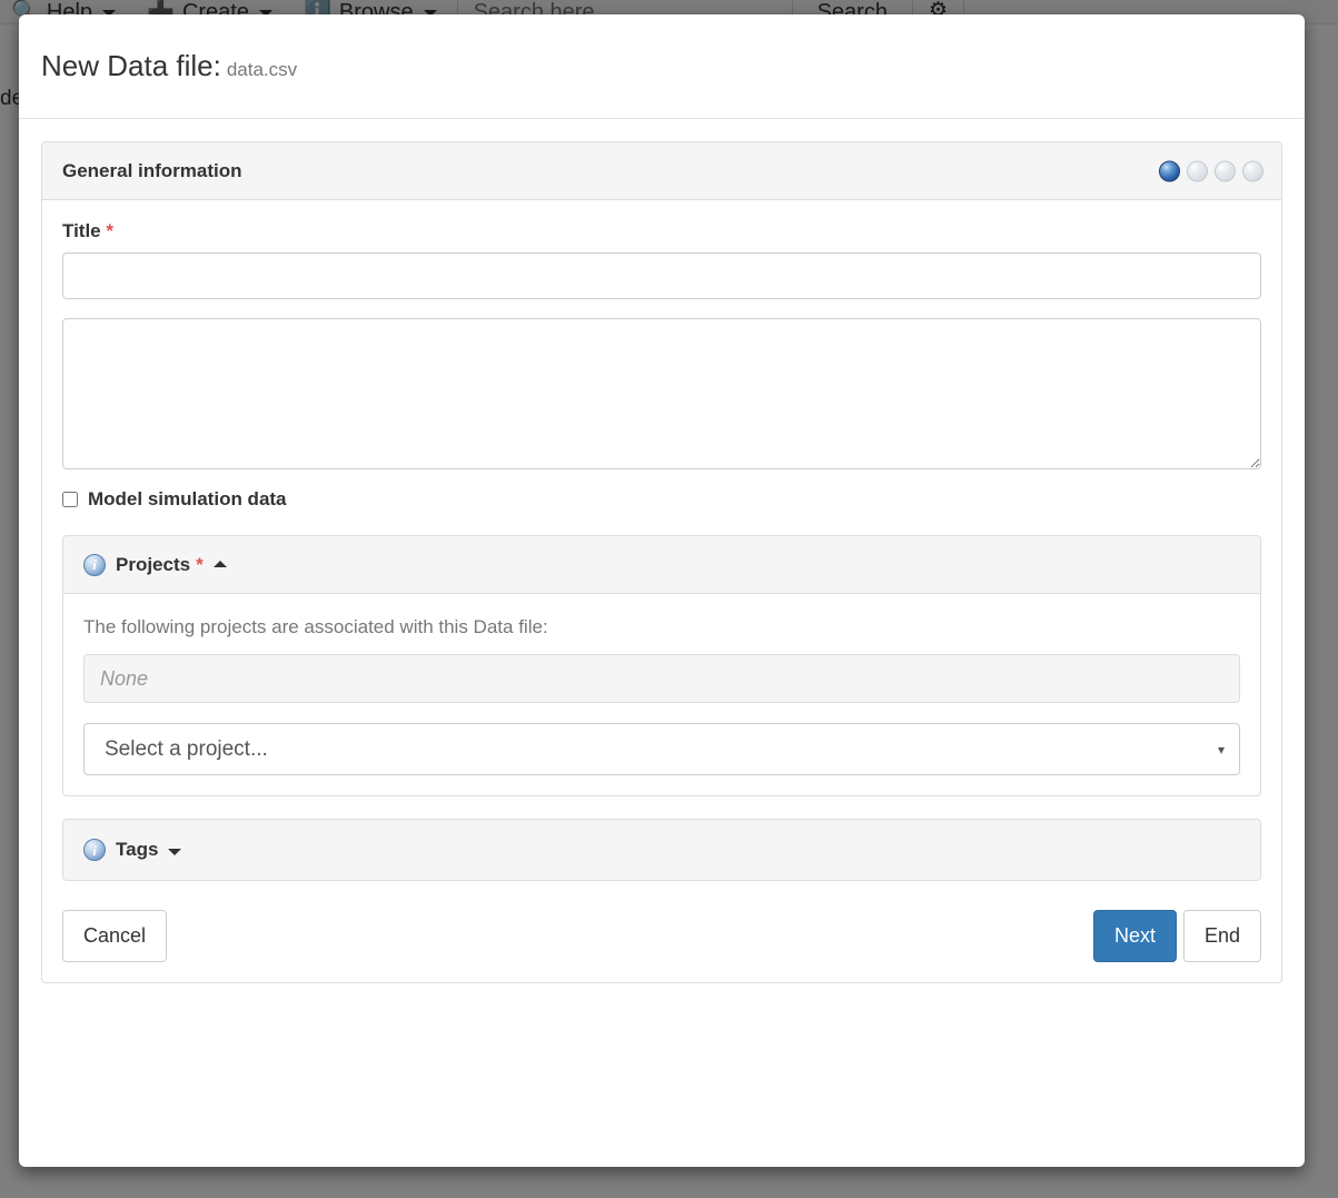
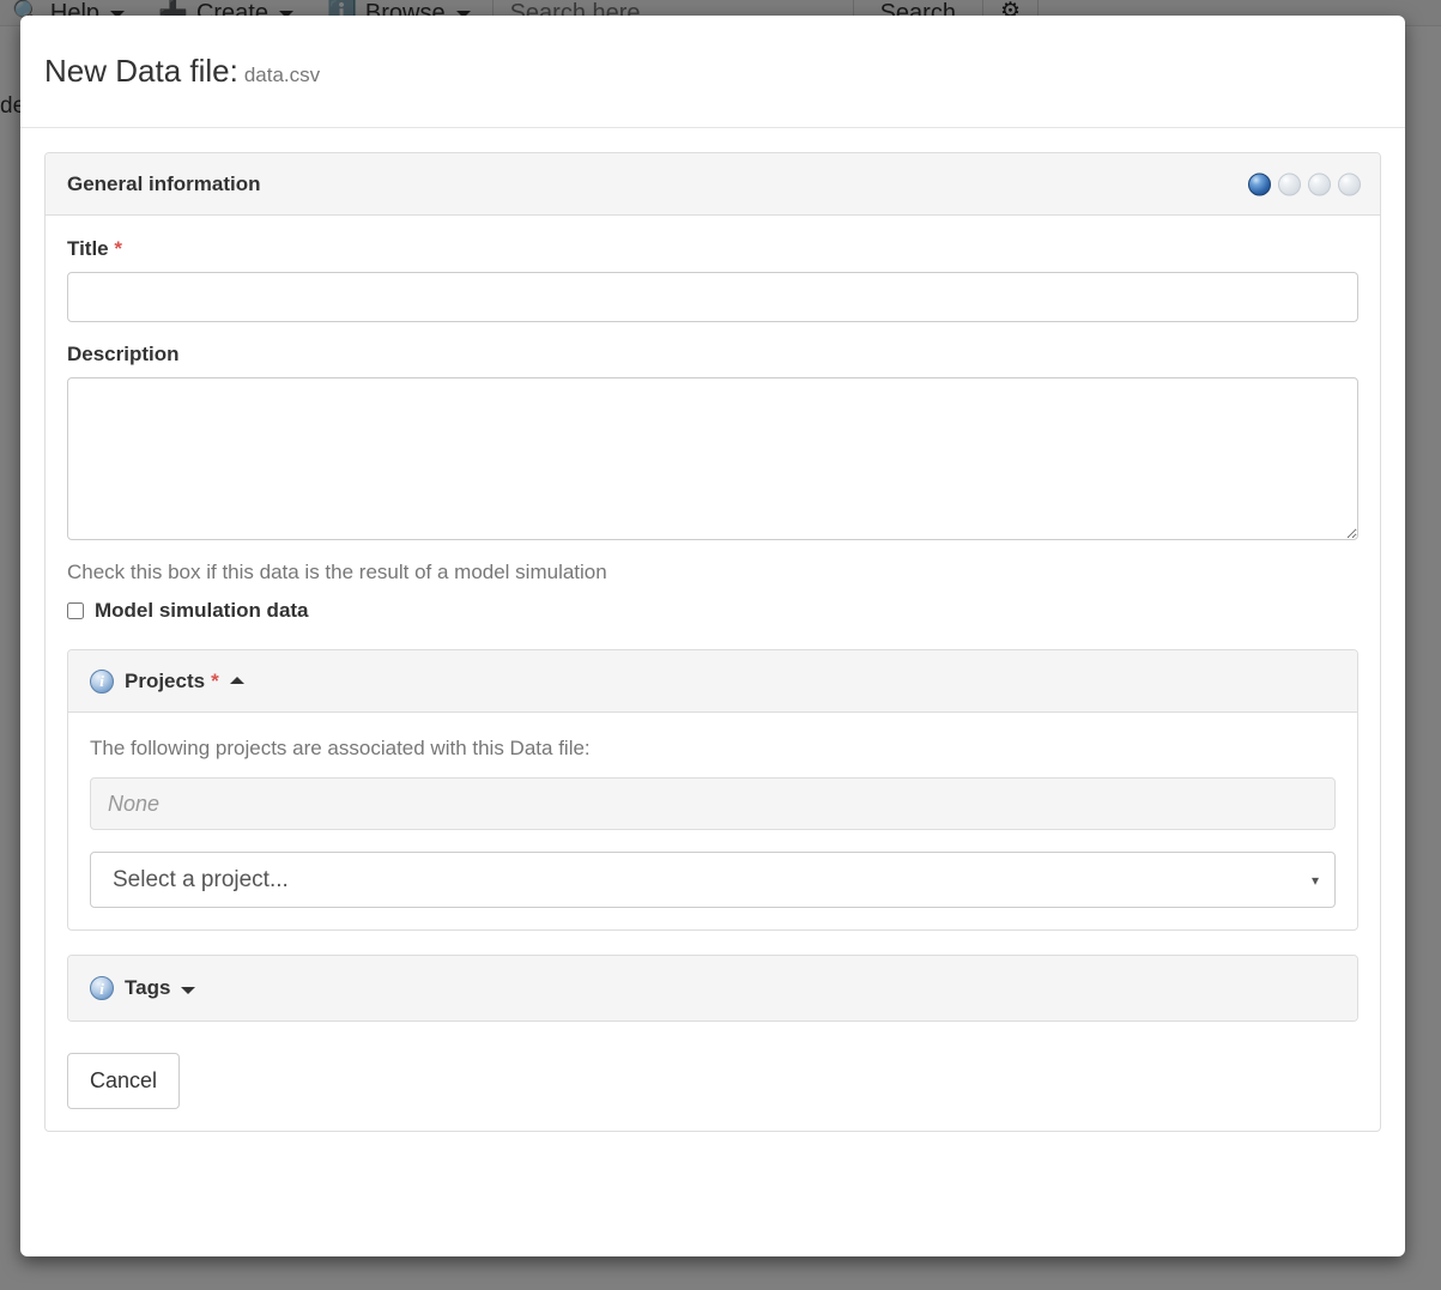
  🔍
  Help
  ➕
  Create
  ℹ️
  Browse
  Search here...
  Search
  ⚙
  de
  New Data file: data.csv
  General information
  Title *
+ Description
+ Check this box if this data is the result of a model simulation
  Model simulation data
  i
  Projects
  *
  The following projects are associated with this Data file:
  None
  Select a project...
  ▾
  i
  Tags
  Cancel
- Next
- End
